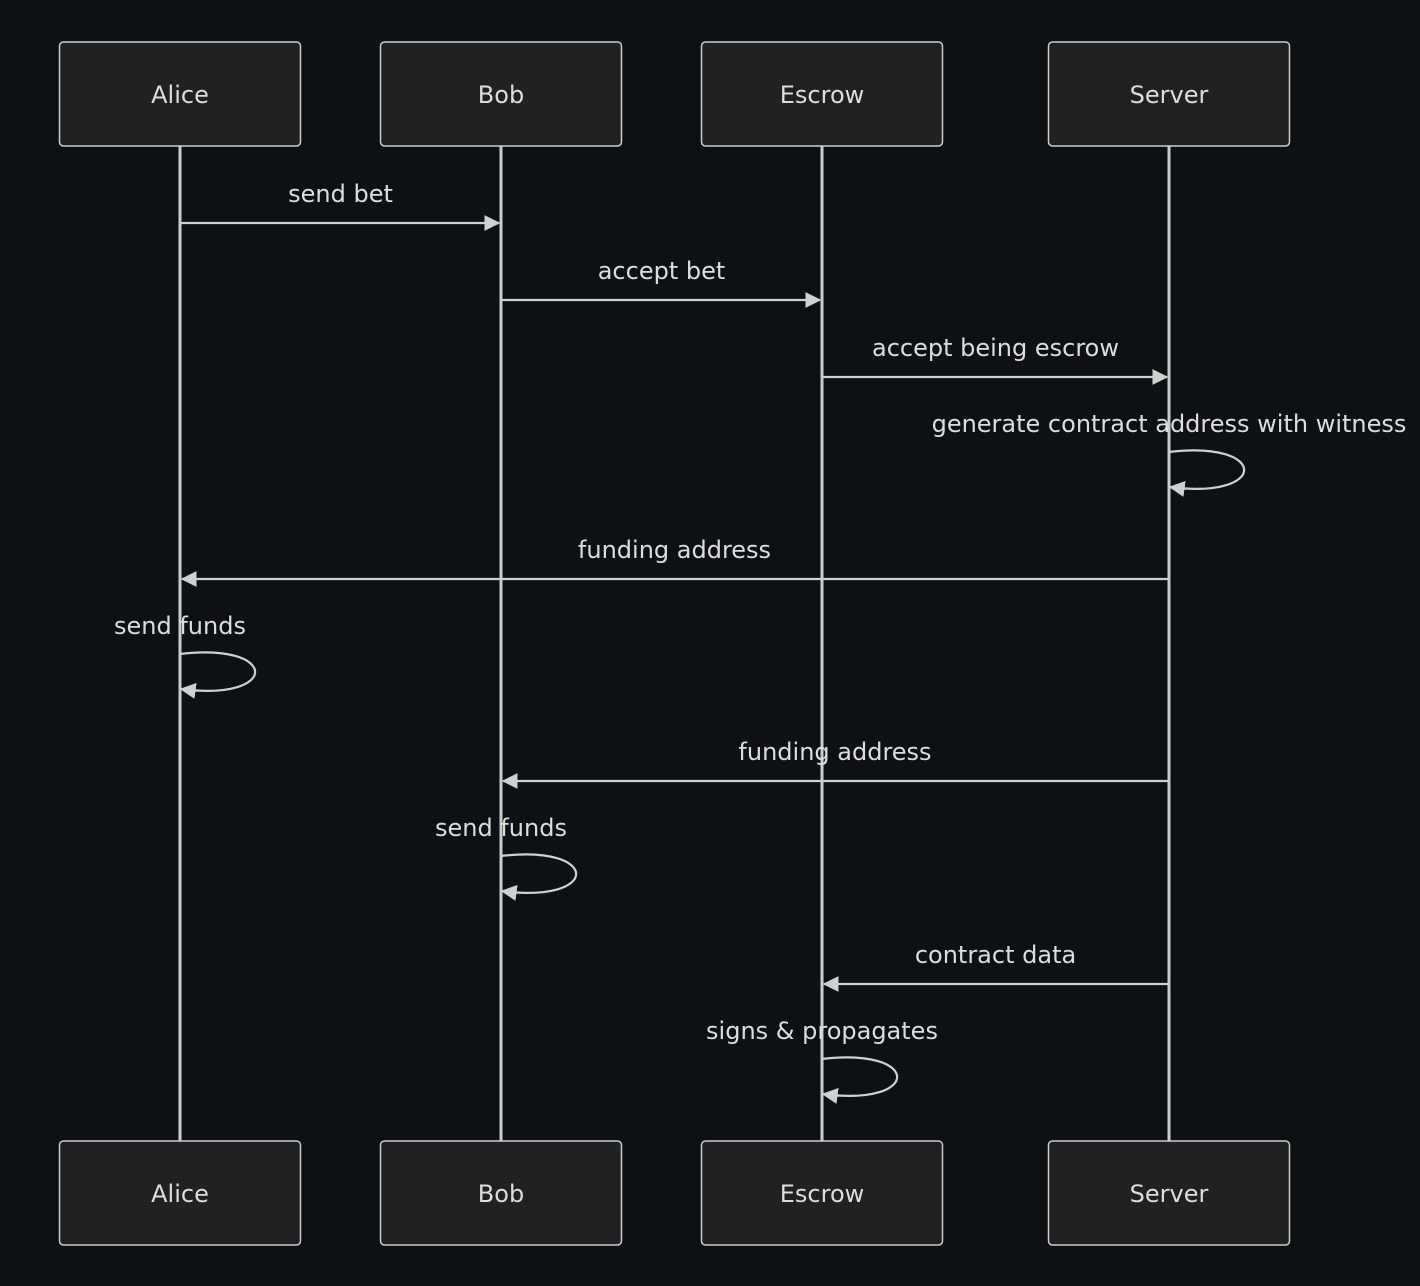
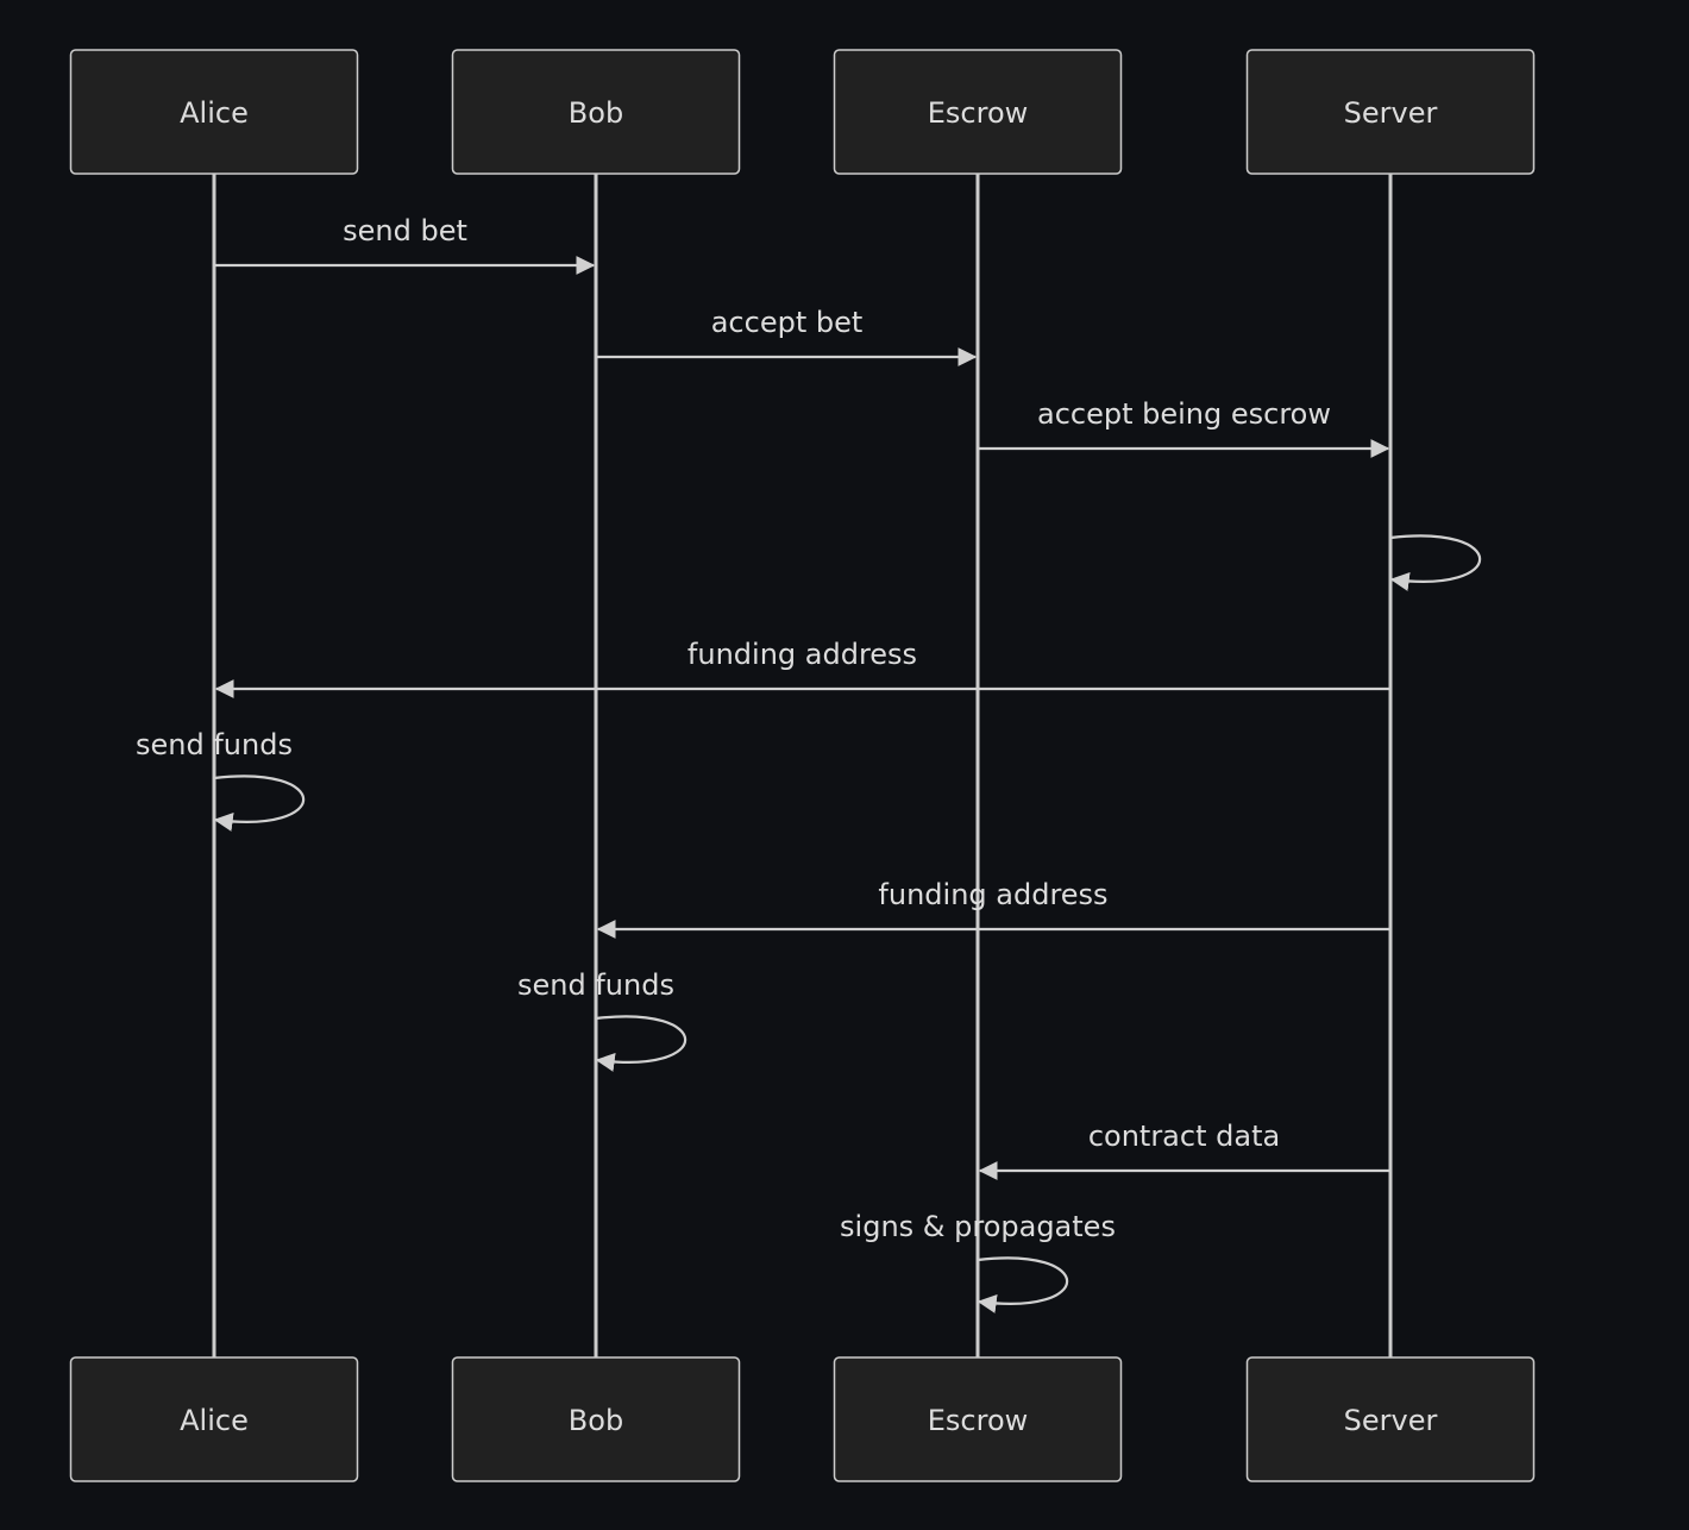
  Alice
  Alice
  Bob
  Bob
  Escrow
  Escrow
  Server
  Server
  send bet
  accept bet
  accept being escrow
- generate contract address with witness
  funding address
  send funds
  funding address
  send funds
  contract data
  signs & propagates
